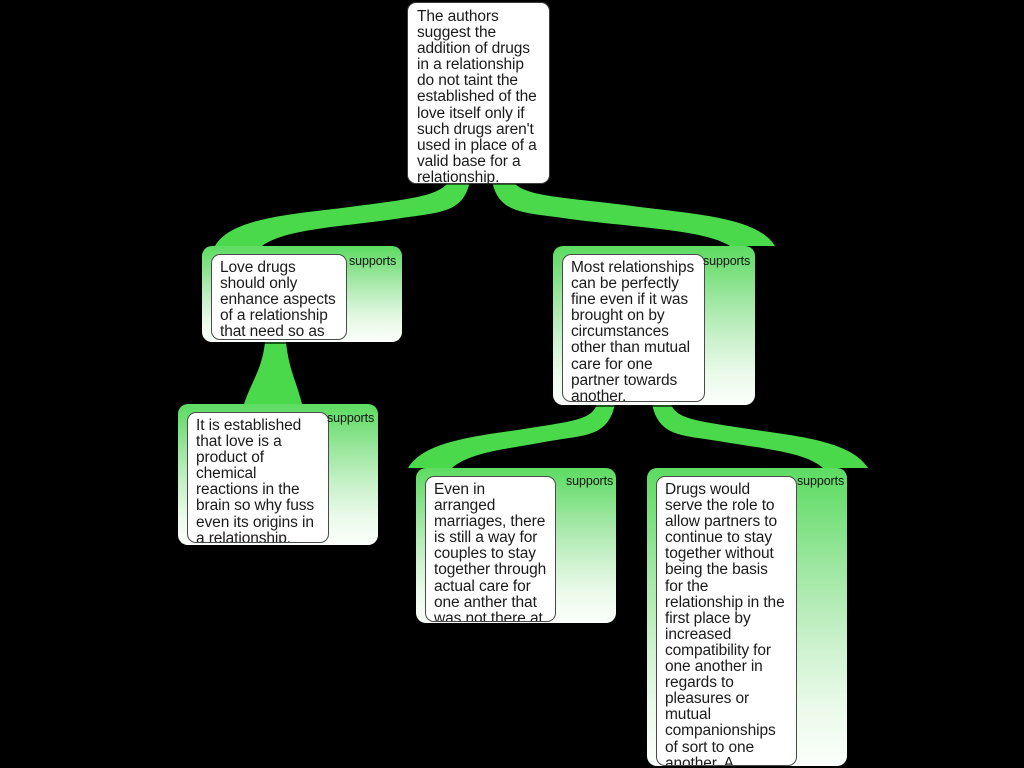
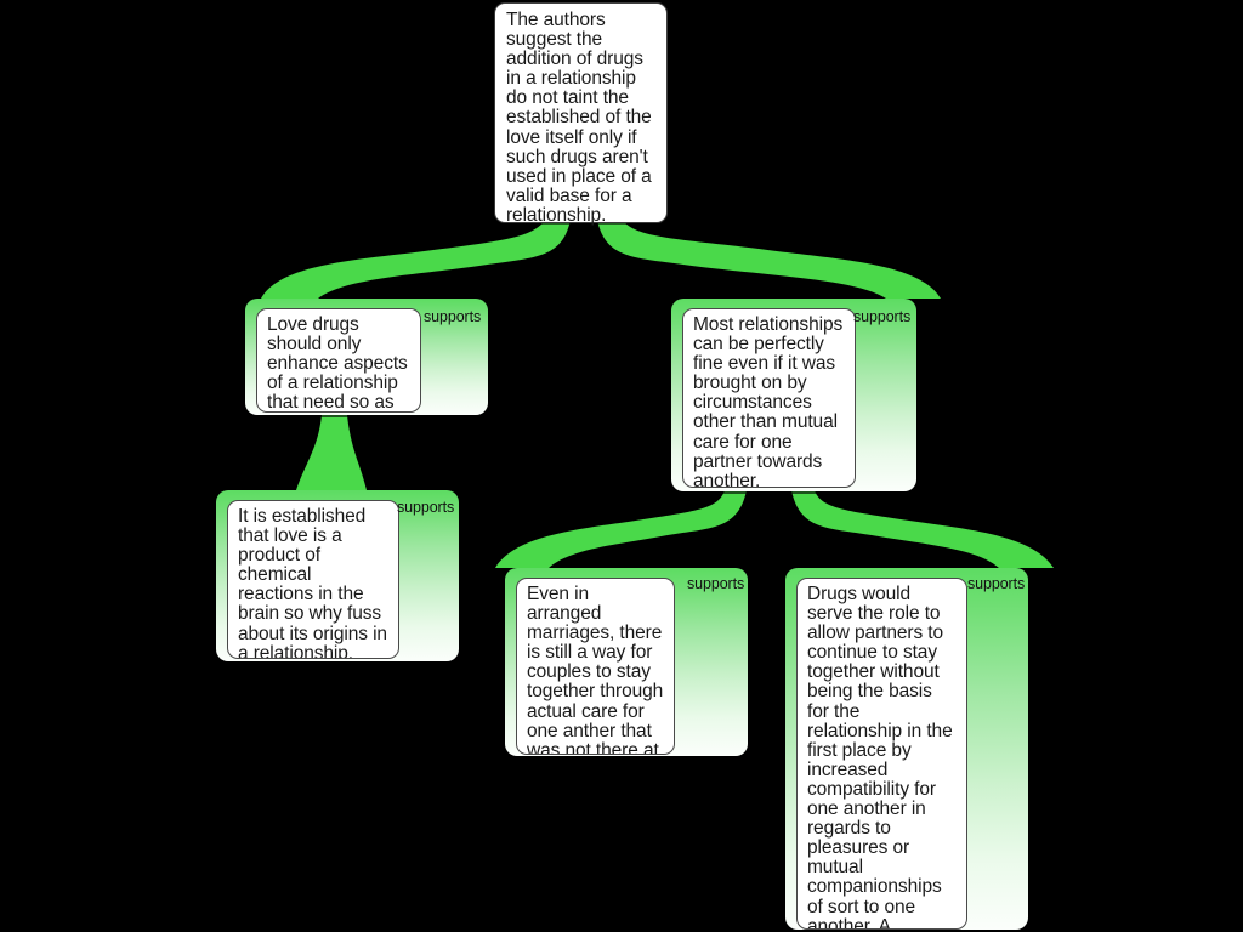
  The authors suggest the addition of drugs in a relationship do not taint the established of the love itself only if such drugs aren't used in place of a valid base for a relationship.
  Love drugs should only enhance aspects of a relationship that need so as
  Most relationships can be perfectly fine even if it was brought on by circumstances other than mutual care for one partner towards another.
- It is established that love is a product of chemical reactions in the brain so why fuss even its origins in a relationship.
+ It is established that love is a product of chemical reactions in the brain so why fuss about its origins in a relationship.
  Even in arranged marriages, there is still a way for couples to stay together through actual care for one anther that was not there at
  Drugs would serve the role to allow partners to continue to stay together without being the basis for the relationship in the first place by increased compatibility for one another in regards to pleasures or mutual companionships of sort to one another. A
  supports
  supports
  supports
  supports
  supports
